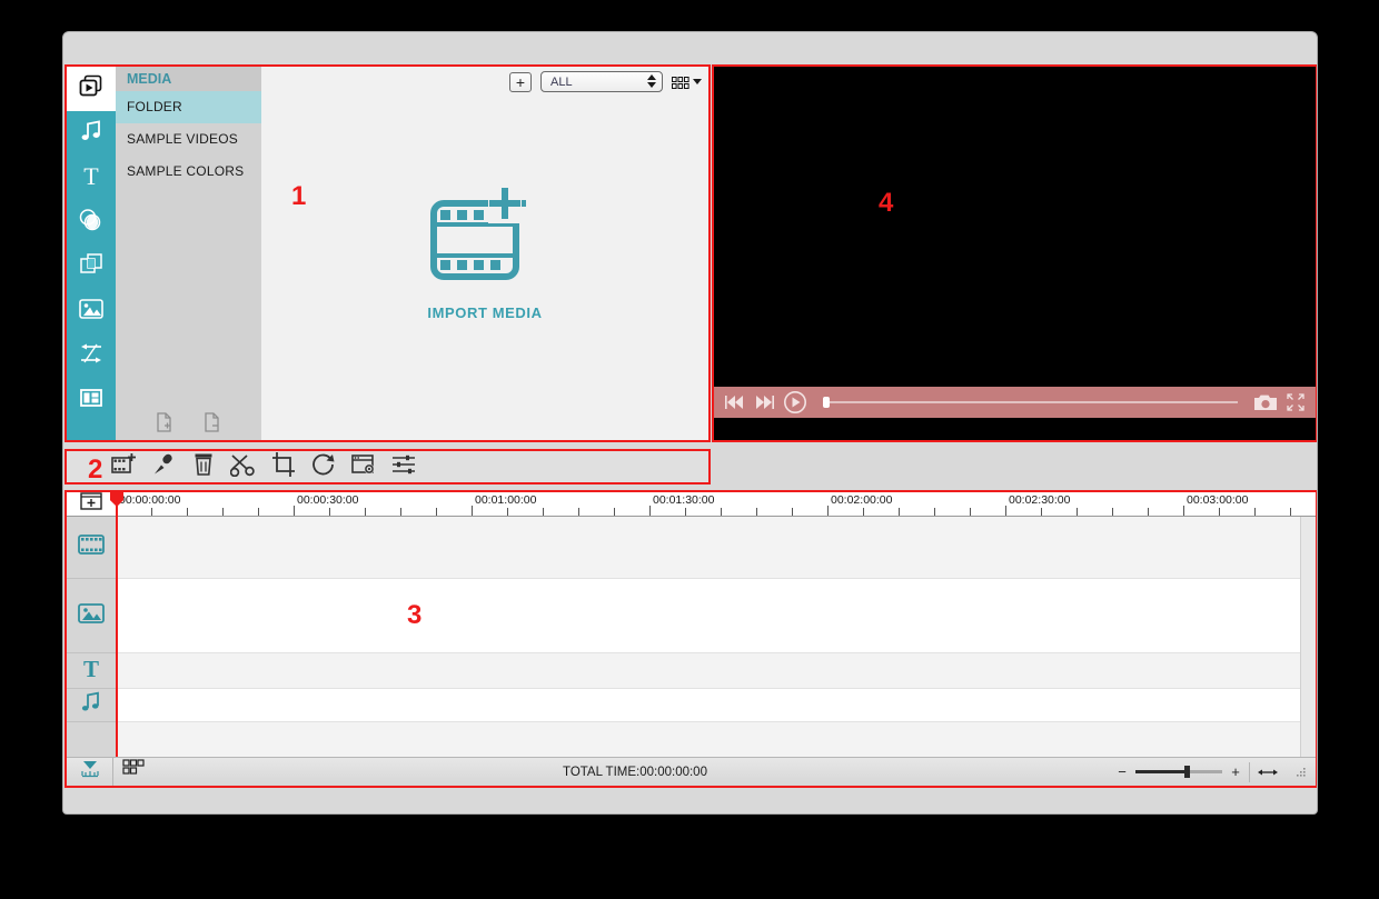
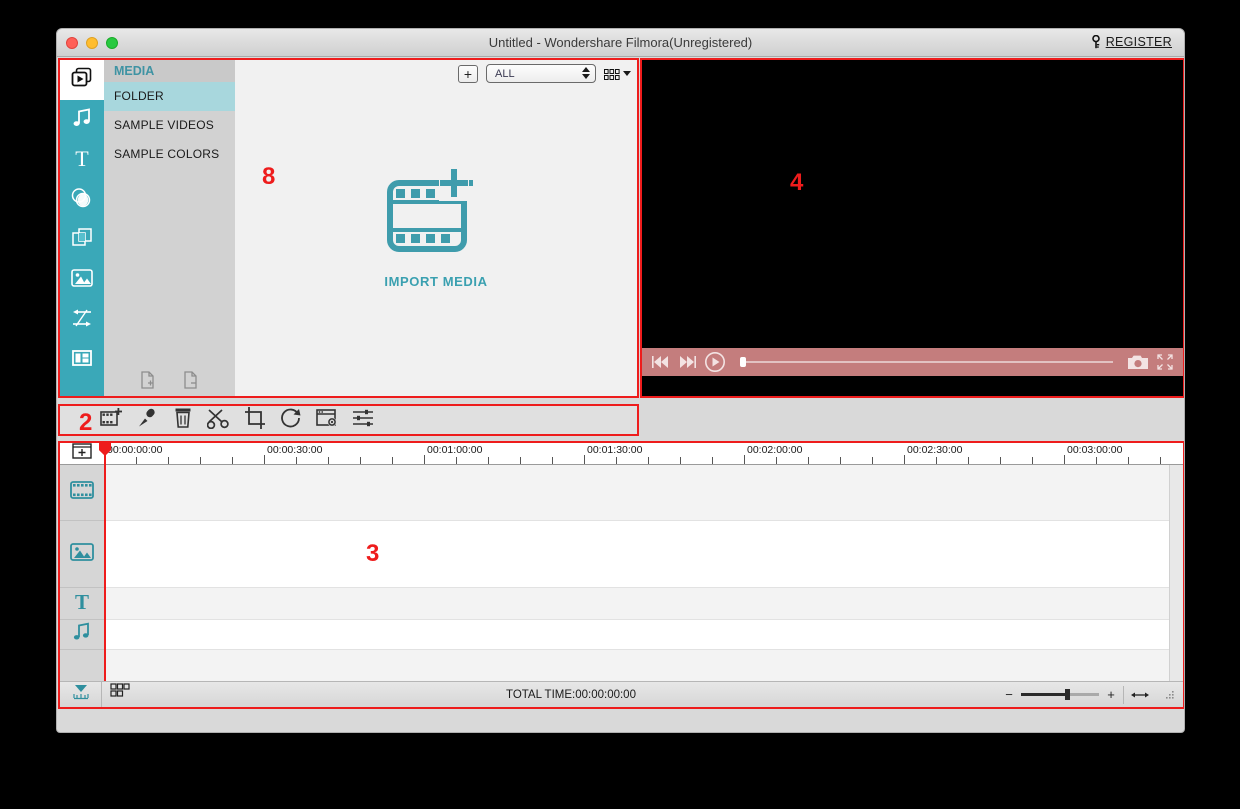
+ Untitled - Wondershare Filmora(Unregistered)
+ REGISTER
  T
  MEDIA
  FOLDER
  SAMPLE VIDEOS
  SAMPLE COLORS
  +
  ALL
  IMPORT MEDIA
  T
  0:00:00:00
  00:00:30:00
  00:01:00:00
  00:01:30:00
  00:02:00:00
  00:02:30:00
  00:03:00:00
  TOTAL TIME:00:00:00:00
  −
  +
- 1
+ 8
  2
  3
  4
